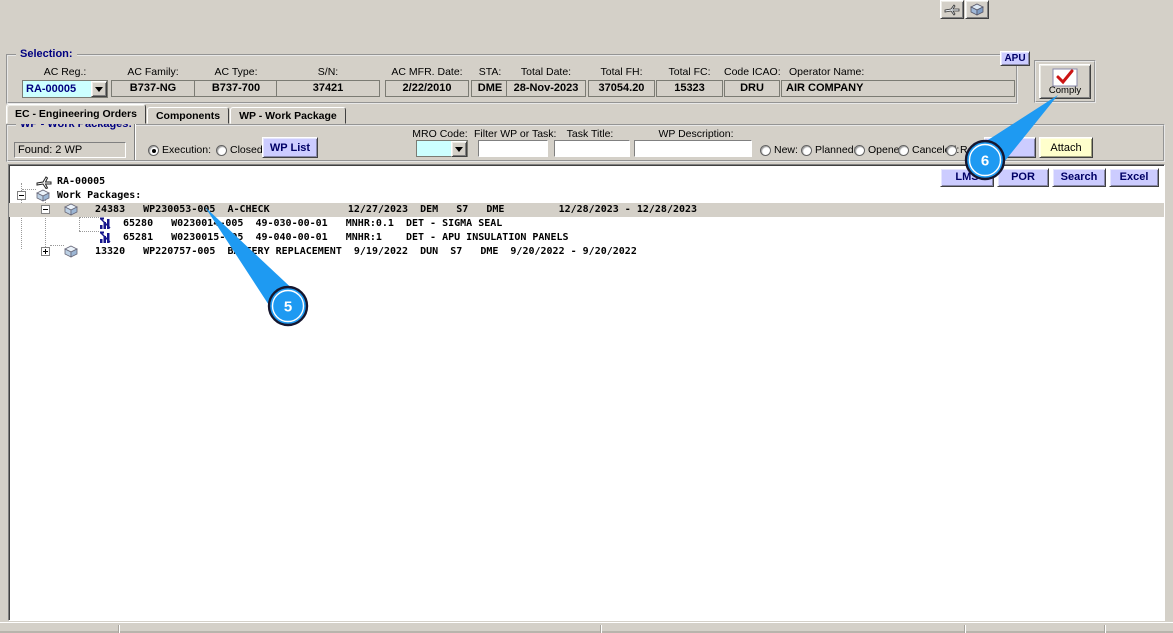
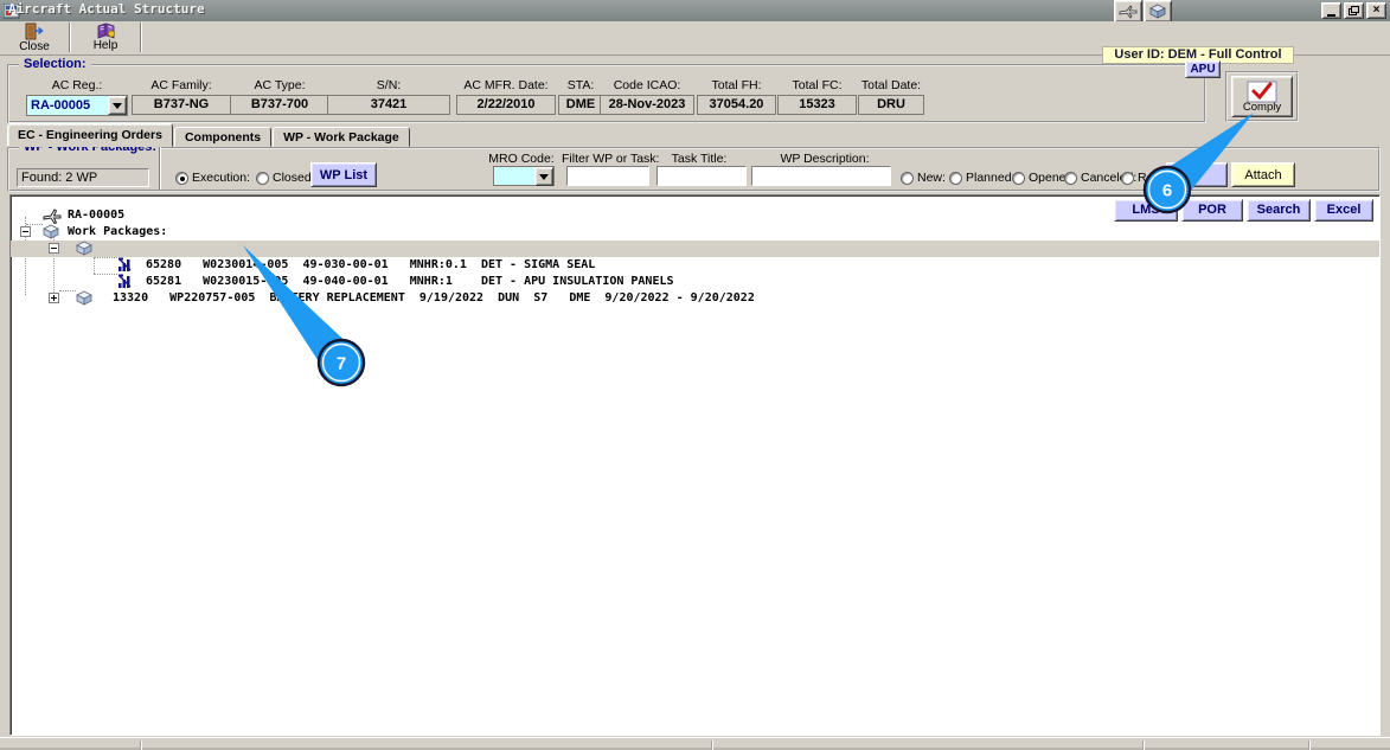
+ Aircraft Actual Structure
+ ×
+ Close
+ Help
+ User ID: DEM - Full Control
  Selection:
  AC Reg.:
  RA-00005
  AC Family:
  B737-NG
  AC Type:
  B737-700
  S/N:
  37421
  AC MFR. Date:
  2/22/2010
  STA:
  DME
- Total Date:
+ Code ICAO:
  28-Nov-2023
  Total FH:
  37054.20
  Total FC:
  15323
- Code ICAO:
+ Total Date:
  DRU
- Operator Name:
- AIR COMPANY
  APU
  Comply
  EC - Engineering Orders
  Components
  WP - Work Package
  WP - Work Packages:
  Found: 2 WP
  Execution:
  Closed
  WP List
  MRO Code:
  Filter WP or Task:
  Task Title:
  WP Description:
  New:
  Planned
  Opene
  Cancel:
  Attach
  POR
  Search
  Excel
  RA-00005
  Work Packages:
- 24383 WP230053-005 A-CHECK 12/27/2023 DEM S7 DME 12/28/2023 - 12/28/2023
  65280 W023001005 49-030-00-01 MNHR:0.1 DET - SIGMA SEAL
  65281 W0230015-5 49-040-00-01 MNHR:1 DET - APU INSULATION PANELS
  13320 WP220757-005 BERY REPLACEMENT 9/19/2022 DUN S7 DME 9/20/2022 - 9/20/2022
- 5
+ 7
  6
